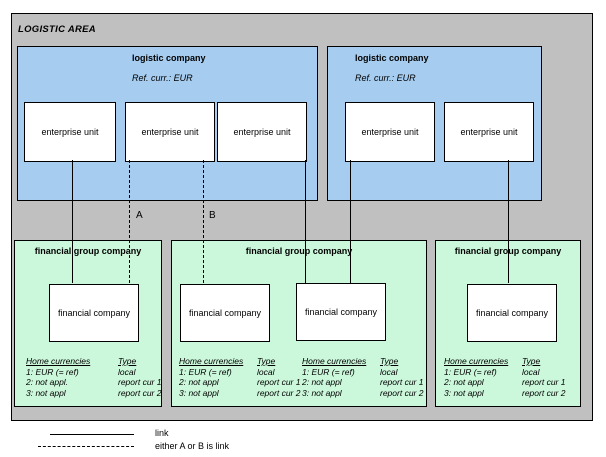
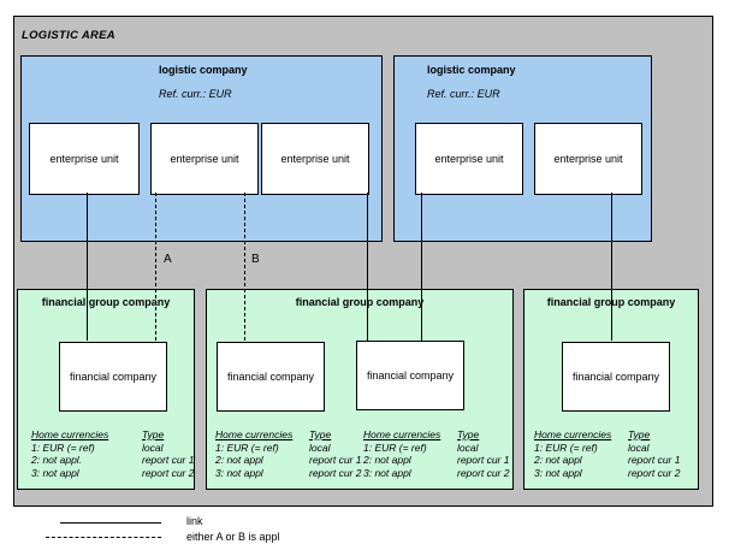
  LOGISTIC AREA
  logistic company
  Ref. curr.: EUR
  enterprise unit
  enterprise unit
  enterprise unit
  logistic company
  Ref. curr.: EUR
  enterprise unit
  enterprise unit
  financial group company
  financial company
  Home currencies
  Type
  1: EUR (= ref)
  local
  2: not appl.
  report cur 1
  3: not appl
  report cur 2
  financial group company
  financial company
  financial company
  Home currencies
  Type
  1: EUR (= ref)
  local
  2: not appl
  report cur 1
  3: not appl
  report cur 2
  Home currencies
  Type
  1: EUR (= ref)
  local
  2: not appl
  report cur 1
  3: not appl
  report cur 2
  financial group company
  financial company
  Home currencies
  Type
  1: EUR (= ref)
  local
  2: not appl
  report cur 1
  3: not appl
  report cur 2
  A
  B
  link
- either A or B is link
+ either A or B is appl
